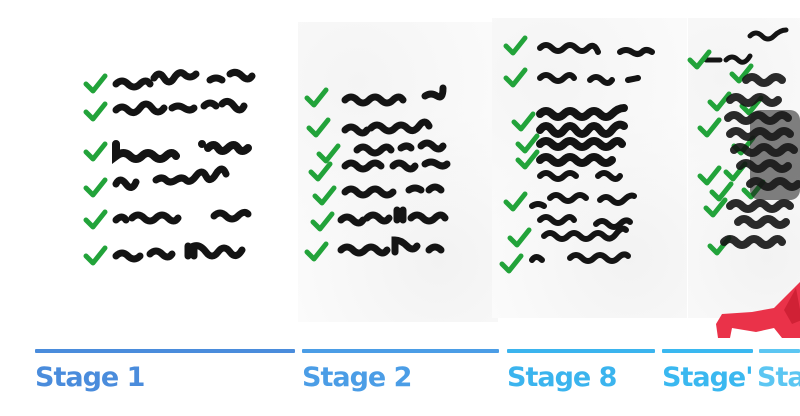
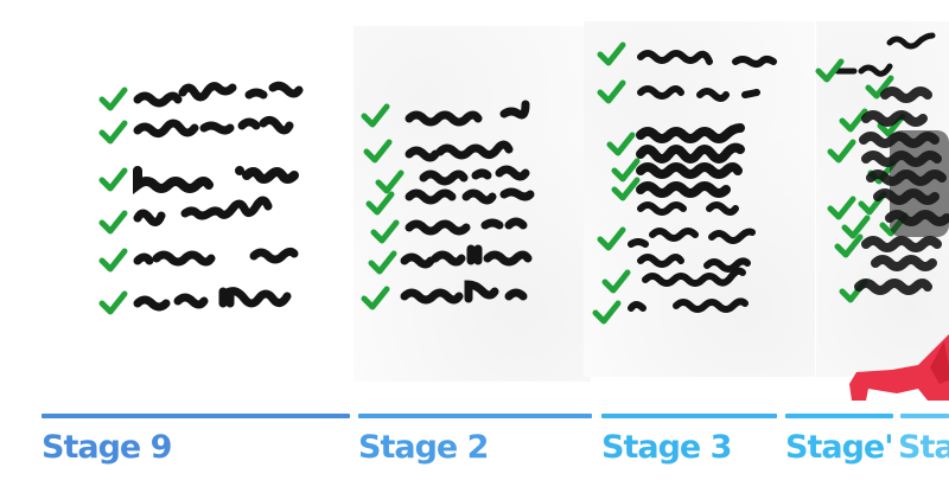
- Stage 1
+ Stage 9
  Stage 2
- Stage 8
+ Stage 3
  Stage'
  Sta
